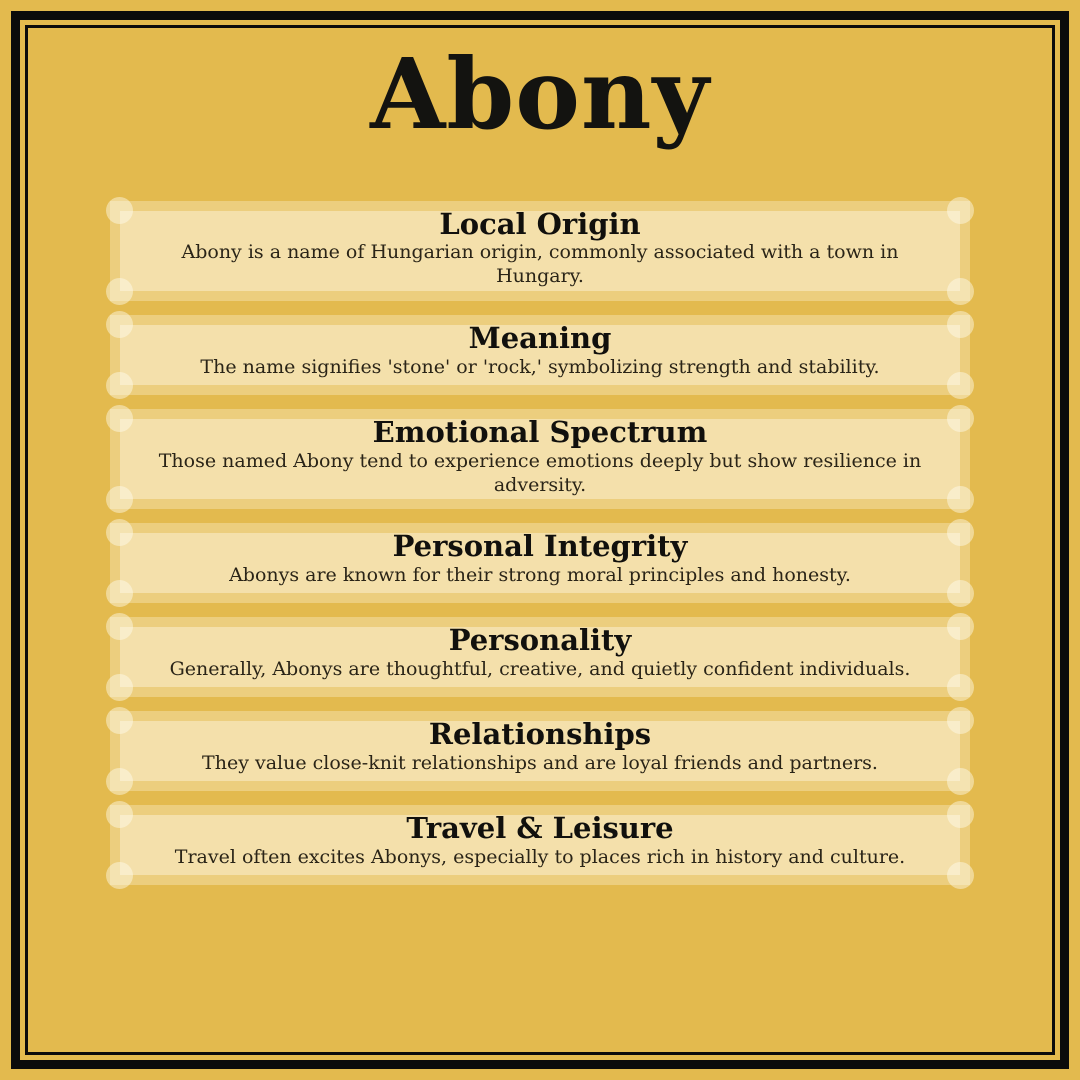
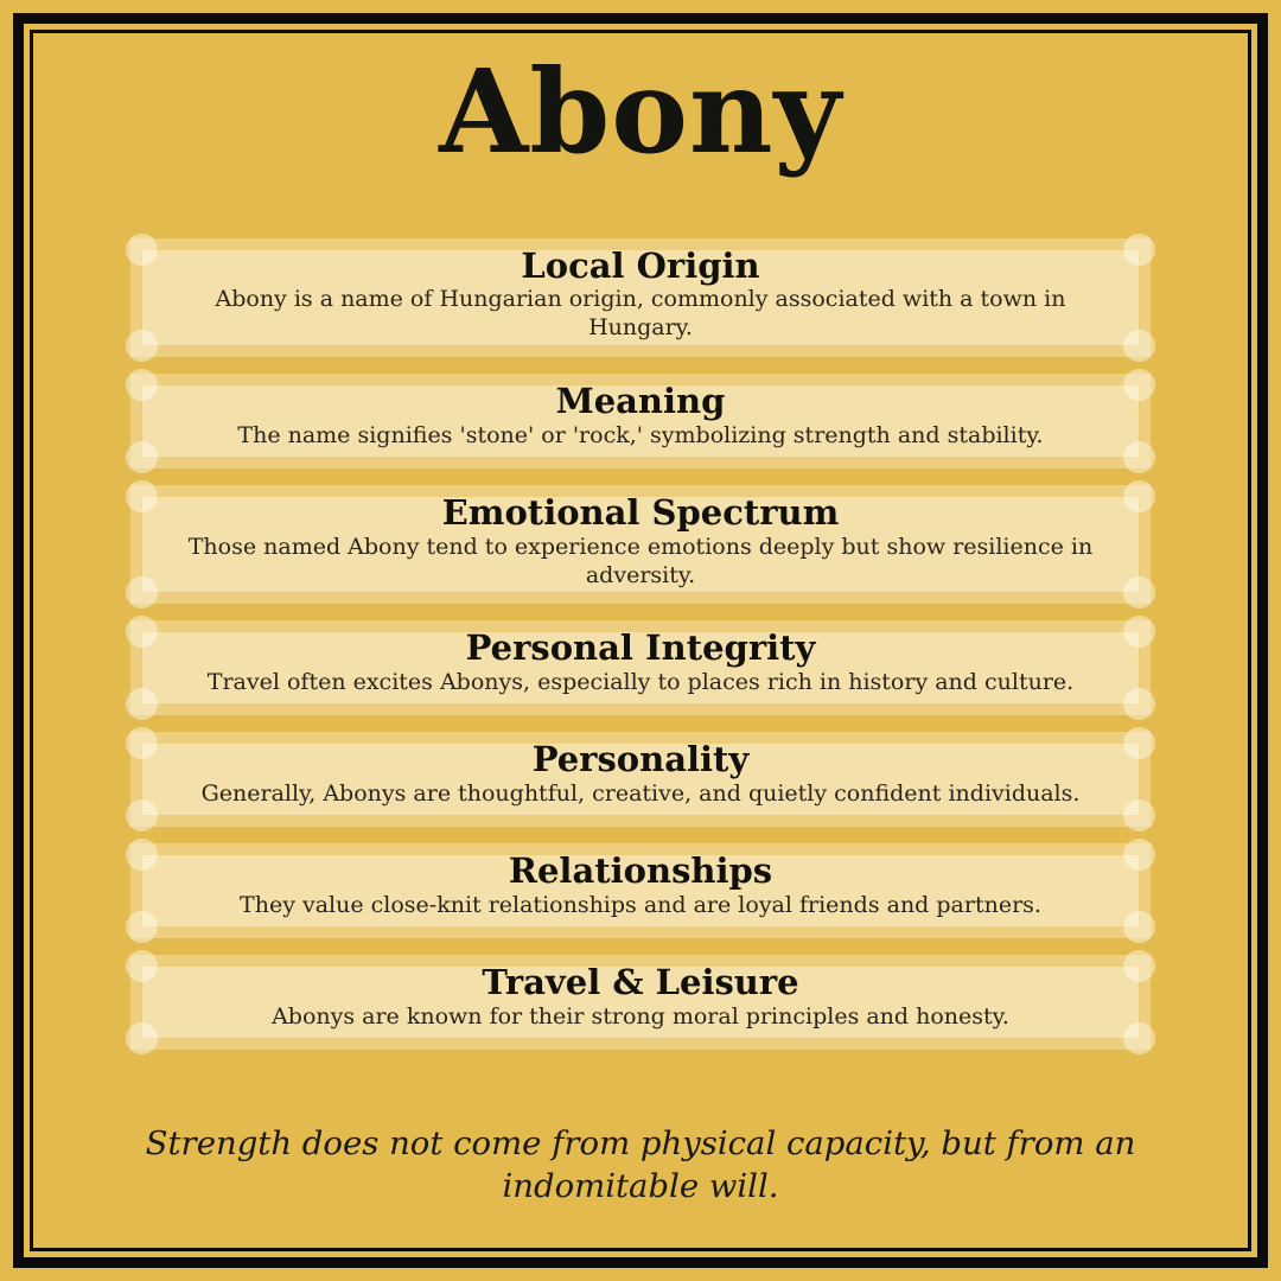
  Abony
  Local Origin
  Abony is a name of Hungarian origin, commonly associated with a town in Hungary.
  Meaning
  The name signifies 'stone' or 'rock,' symbolizing strength and stability.
  Emotional Spectrum
  Those named Abony tend to experience emotions deeply but show resilience in adversity.
  Personal Integrity
- Abonys are known for their strong moral principles and honesty.
+ Travel often excites Abonys, especially to places rich in history and culture.
  Personality
  Generally, Abonys are thoughtful, creative, and quietly confident individuals.
  Relationships
  They value close-knit relationships and are loyal friends and partners.
  Travel & Leisure
- Travel often excites Abonys, especially to places rich in history and culture.
+ Abonys are known for their strong moral principles and honesty.
+ Strength does not come from physical capacity, but from an indomitable will.
